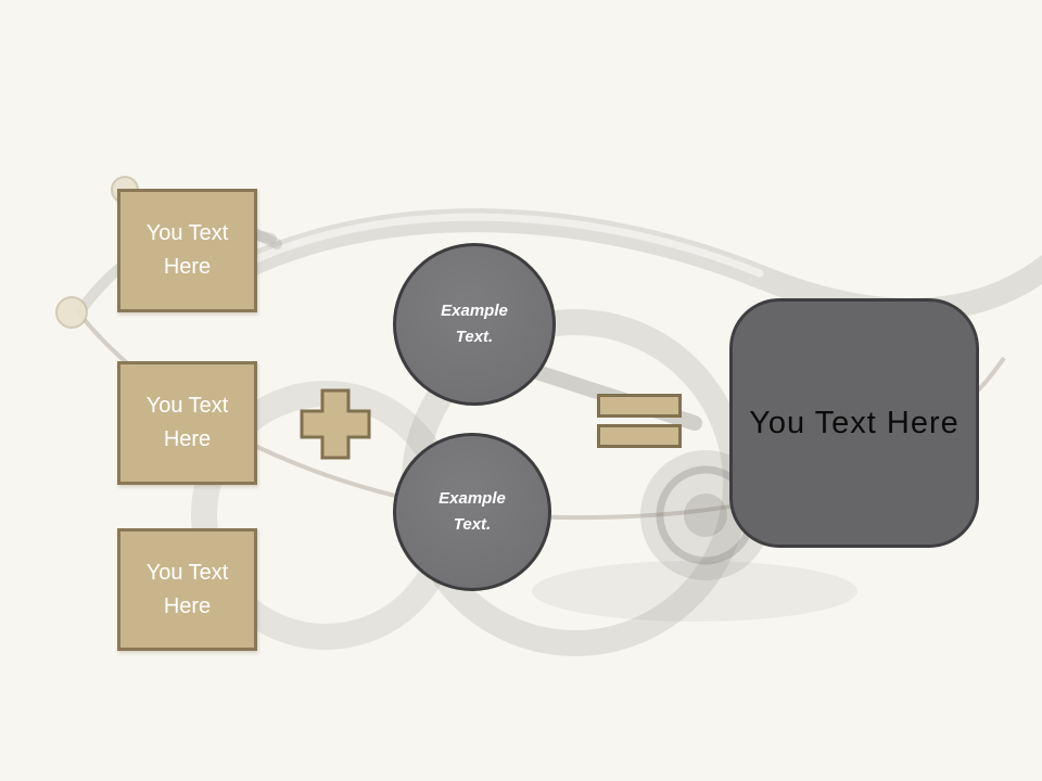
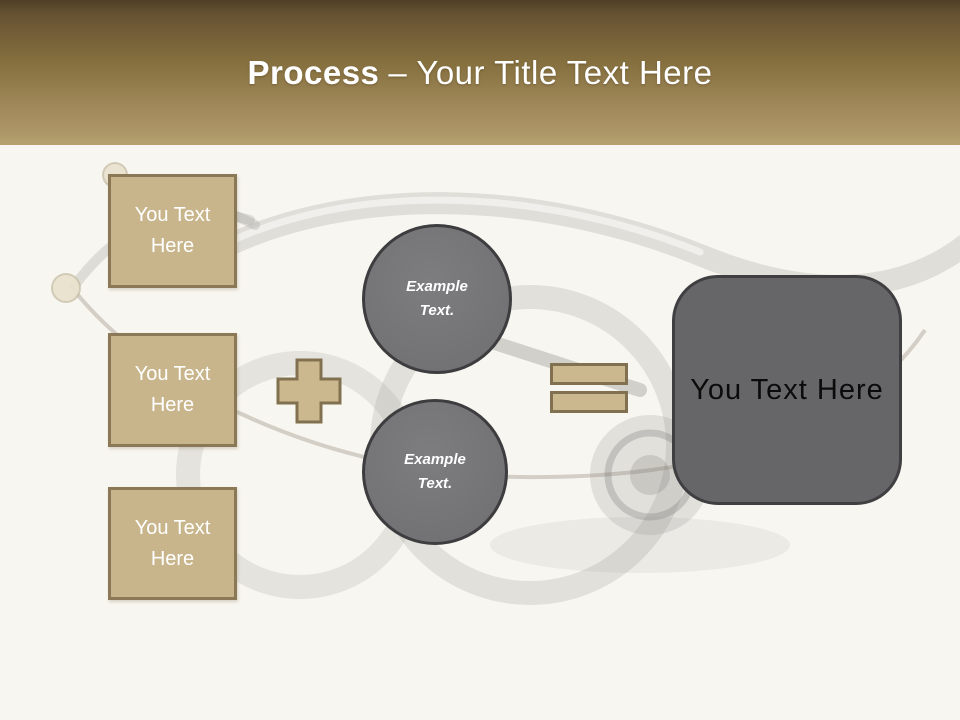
+ Process – Your Title Text Here
  You Text Here
  You Text Here
  You Text Here
  Example
  Text.
  Example
  Text.
  You Text Here
